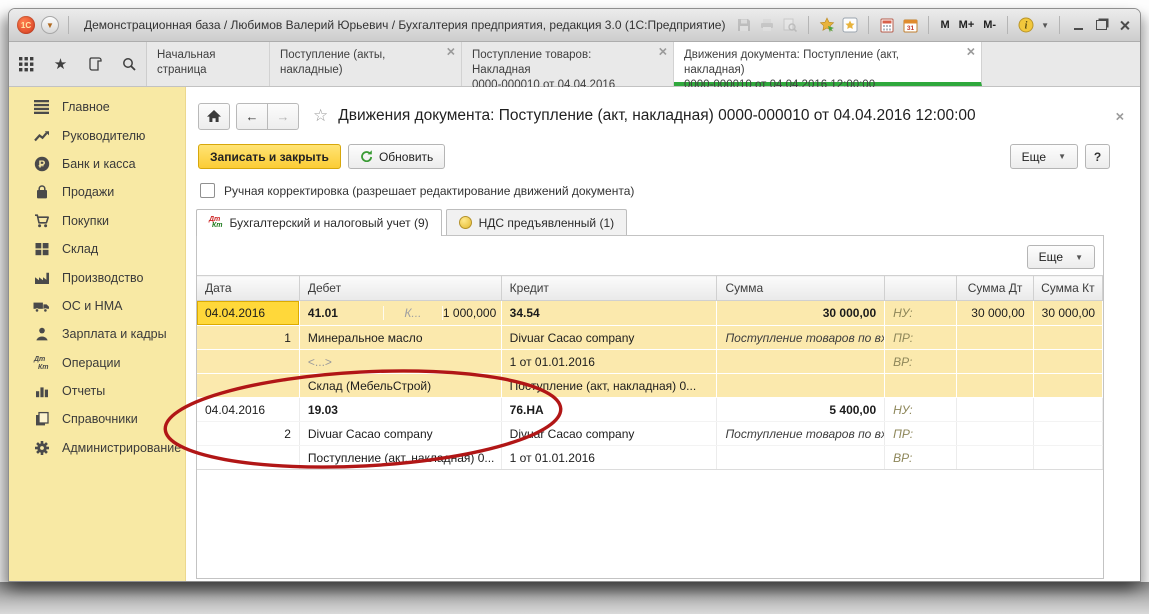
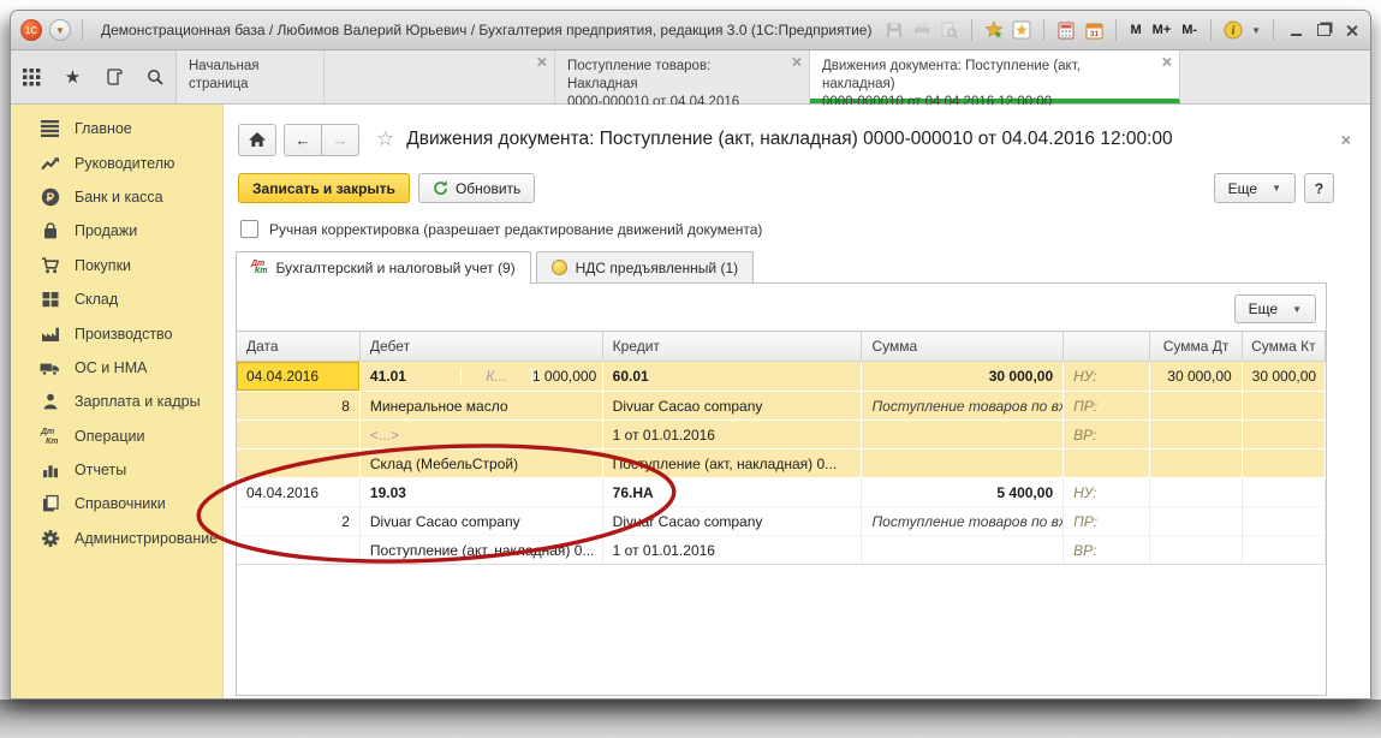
  1С
  ▼
  Демонстрационная база / Любимов Валерий Юрьевич / Бухгалтерия предприятия, редакция 3.0 (1С:Предприятие)
  M
  M+
  M-
  i
  ▼
  ★
  Начальная страница
- Поступление (акты, накладные)
  Поступление товаров: Накладная
  0000-000010 от 04.04.2016
  Движения документа: Поступление (акт, накладная)
  0000-000010 от 04.04.2016 12:00:00
  Главное
  Руководителю
  Р
  Банк и касса
  Продажи
  Покупки
  Склад
  Производство
  ОС и НМА
  Зарплата и кадры
  Операции
  Отчеты
  Справочники
  Администрирование
  ←
  →
  ☆
  Движения документа: Поступление (акт, накладная) 0000-000010 от 04.04.2016 12:00:00
  Записать и закрыть
  Обновить
  Еще
  ▼
  ?
  Ручная корректировка (разрешает редактирование движений документа)
  Бухгалтерский и налоговый учет (9)
  НДС предъявленный (1)
  Еще
  ▼
  Дата	Дебет	Кредит	Сумма		Сумма Дт	Сумма Кт
- 04.04.2016	41.01 К... 1 000,000	34.54	30 000,00	НУ:	30 000,00	30 000,00
+ 04.04.2016	41.01 К... 1 000,000	60.01	30 000,00	НУ:	30 000,00	30 000,00
- 1	Минеральное масло	Divuar Cacao company	Поступление товаров по вх	ПР:
+ 8	Минеральное масло	Divuar Cacao company	Поступление товаров по вх	ПР:
  	<...>	1 от 01.01.2016		ВР:
  	Склад (МебельСтрой)	Поупление (акт, накладная) 0...
  04.04.2016	19.03	76.НА	5 400,00	НУ:
  2	Divuar Cacao company	Divur Cacao company	Поступление товаров по вх	ПР:
  	Поступление (акт, наклая) 0...	1 от 01.01.2016		ВР:
